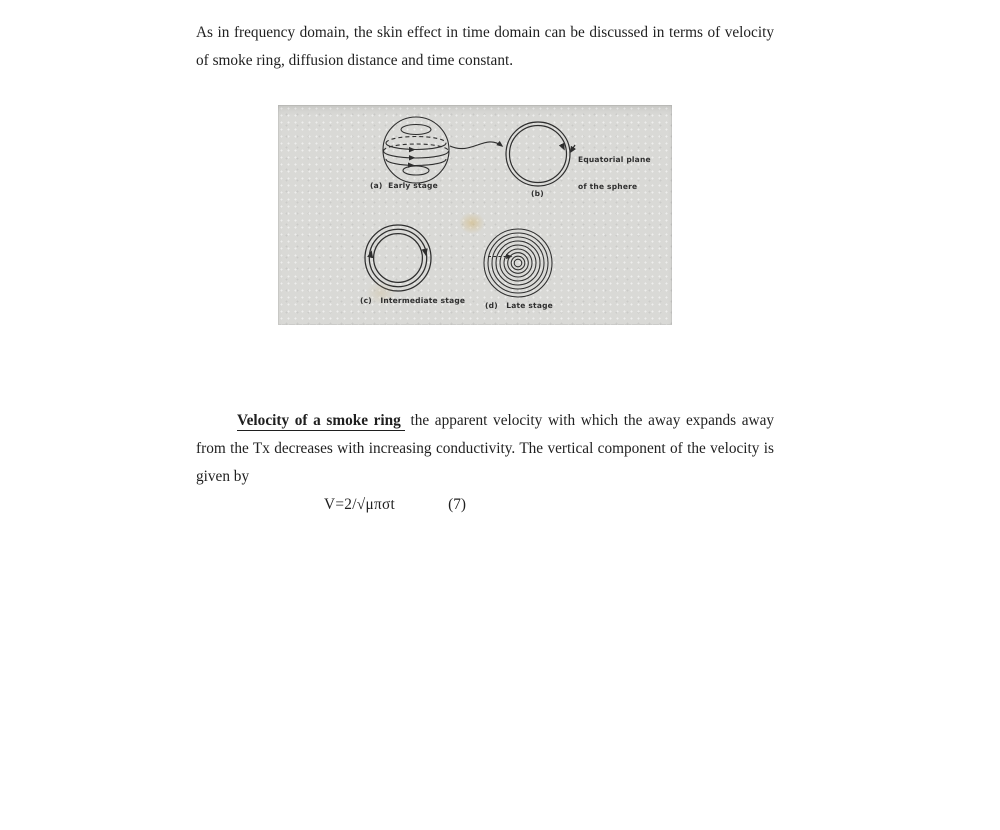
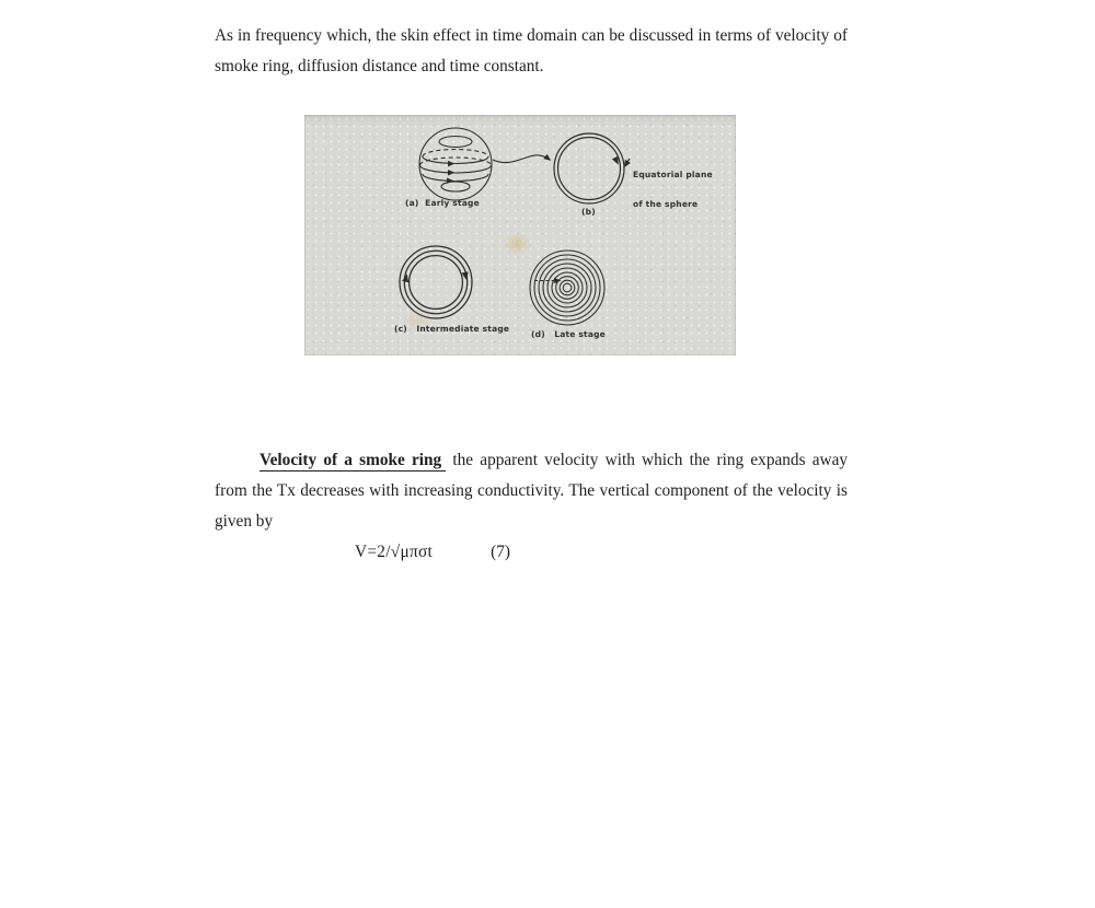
- As in frequency domain, the skin effect in time domain can be discussed in terms of velocity of smoke ring, diffusion distance and time constant.
+ As in frequency which, the skin effect in time domain can be discussed in terms of velocity of smoke ring, diffusion distance and time constant.
  (a) Early stage
  (b)
  (c) Intermediate stage
  (d) Late stage
  Equatorial plane
  of the sphere
- Velocity of a smoke ring the apparent velocity with which the away expands away from the Tx decreases with increasing conductivity. The vertical component of the velocity is given by
+ Velocity of a smoke ring the apparent velocity with which the ring expands away from the Tx decreases with increasing conductivity. The vertical component of the velocity is given by
  V=2/√μπσt (7)
